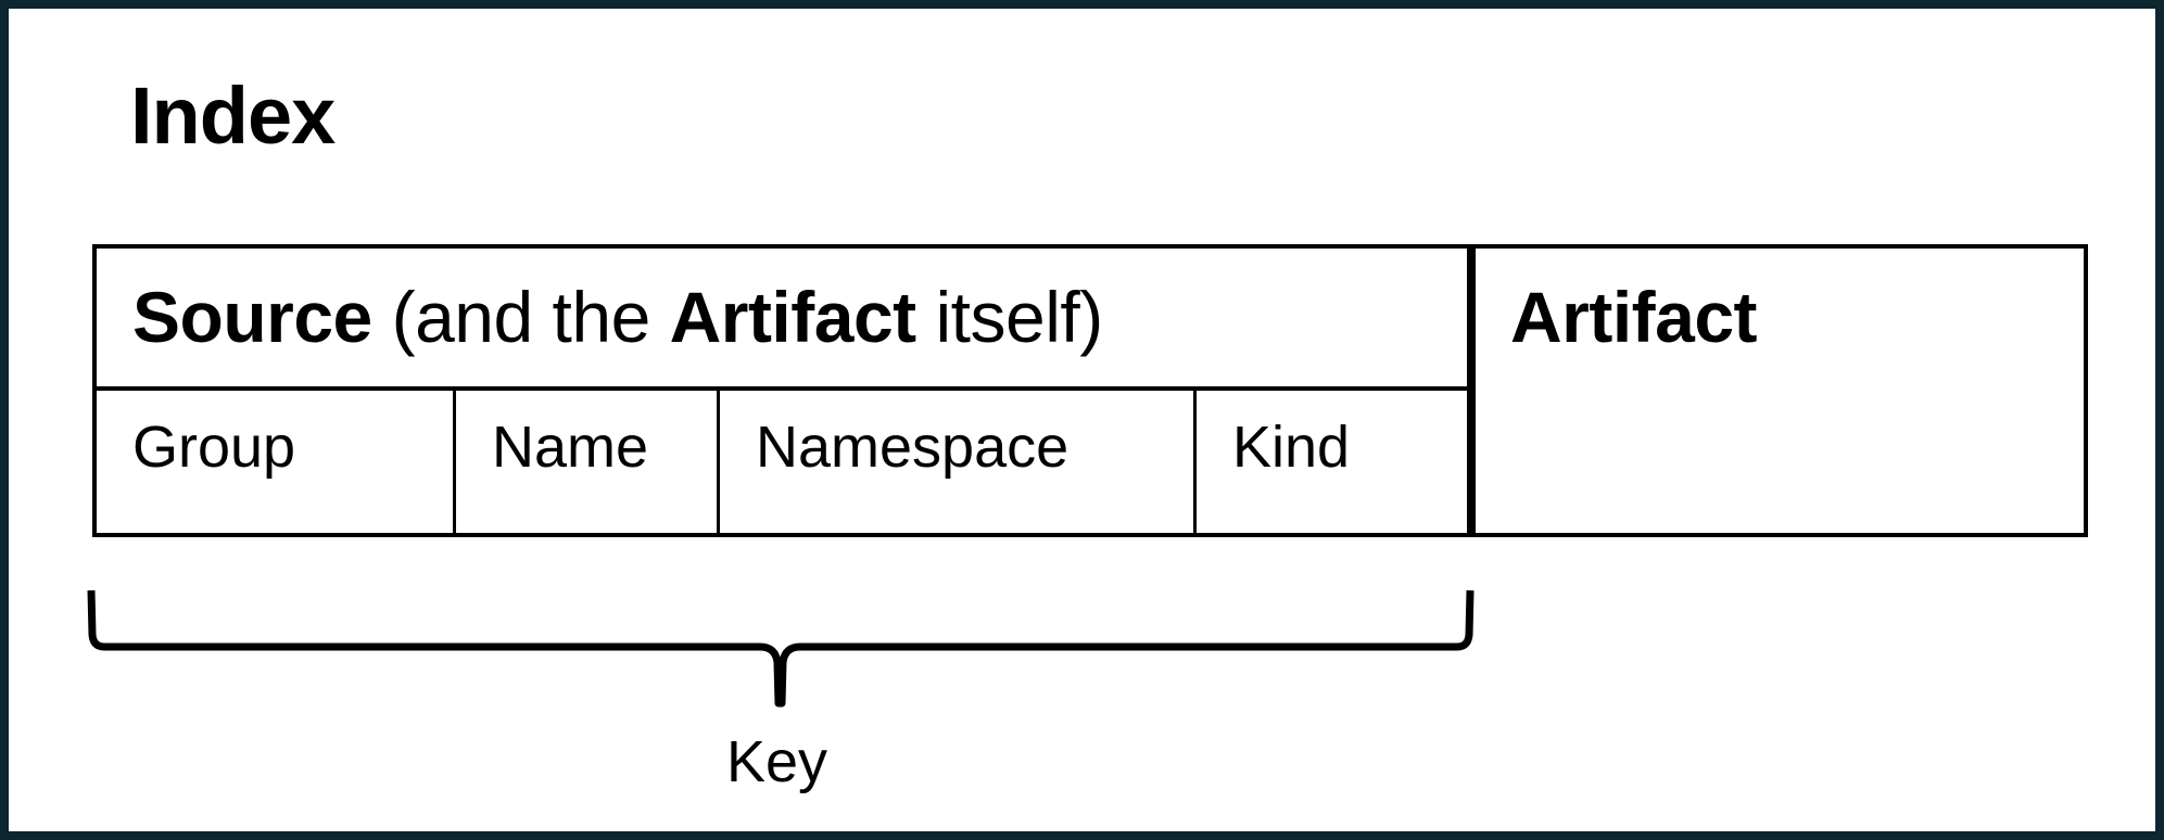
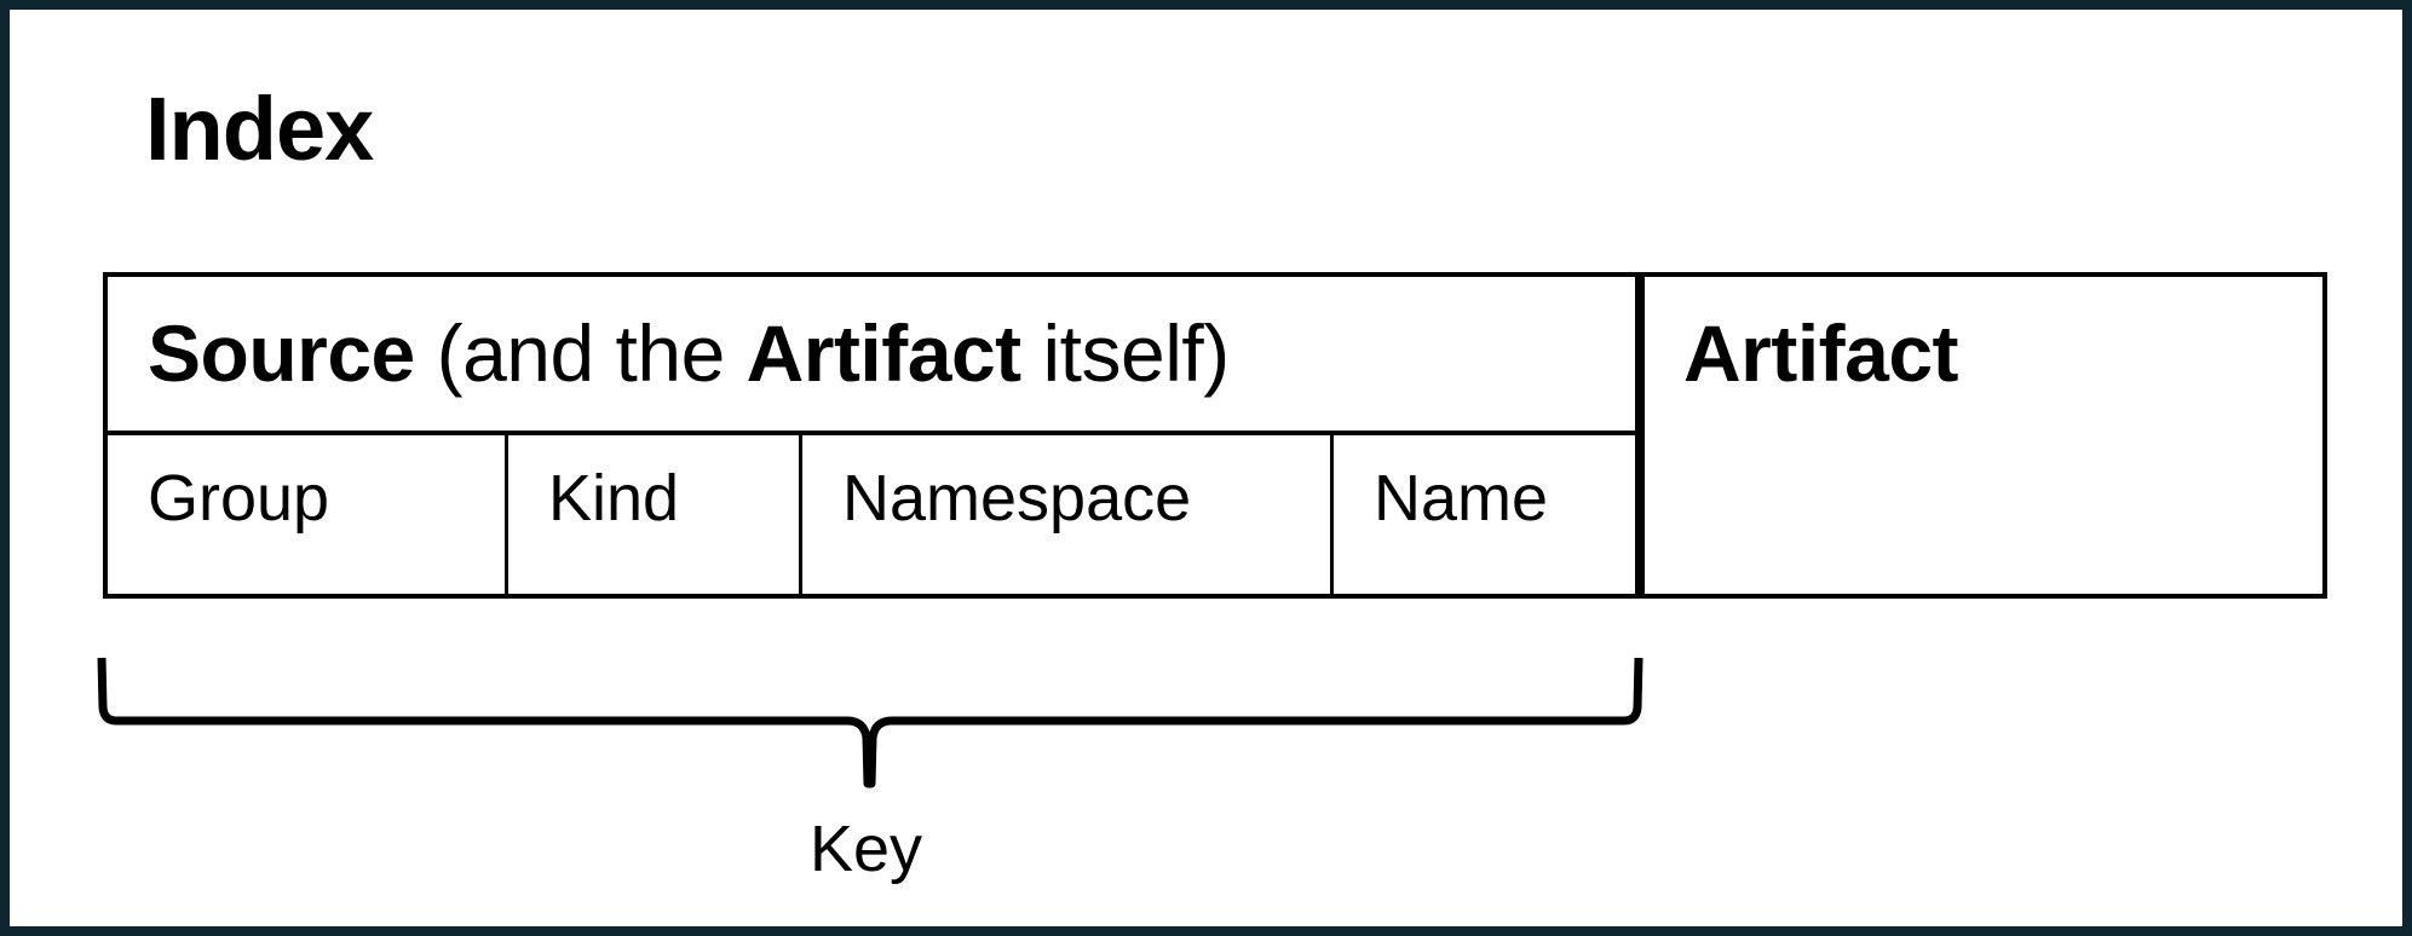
  Index
  Source (and the Artifact itself)
  Artifact
  Group
- Name
+ Kind
  Namespace
- Kind
+ Name
  Key
